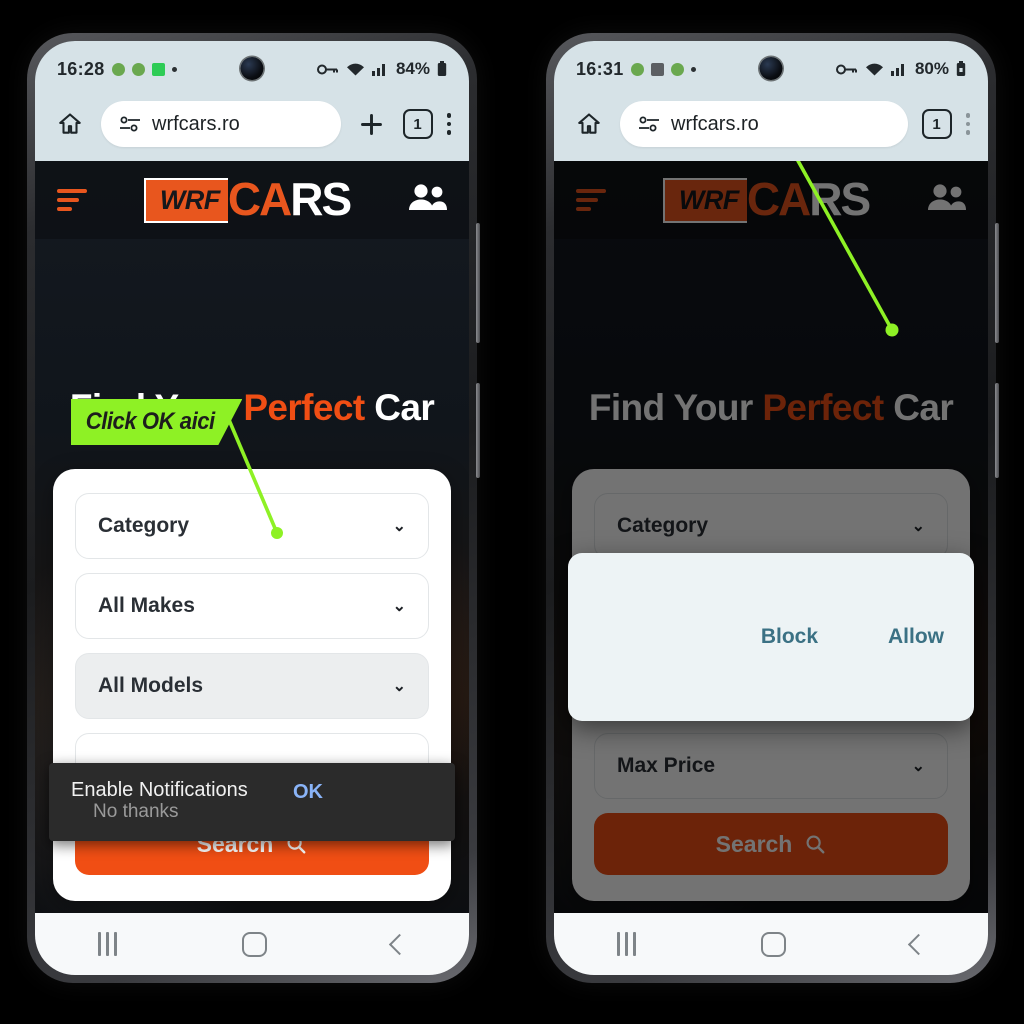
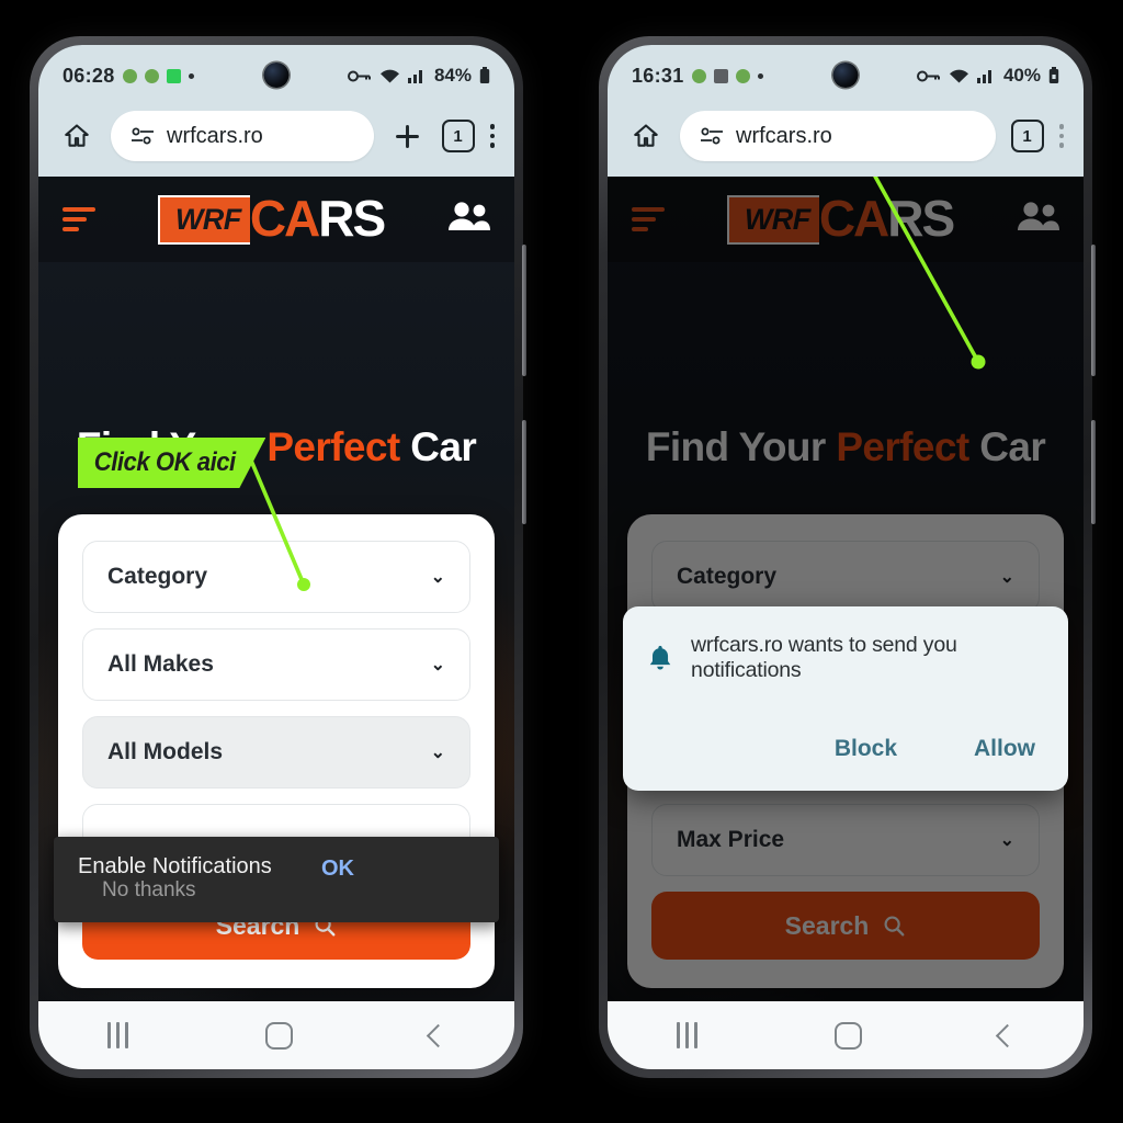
- 16:28
+ 06:28
  84%
  wrfcars.ro
  1
  WRF
  CARS
  Category
  ⌄
  All Makes
  ⌄
  All Models
  ⌄
  Search
  Click OK aici
  Enable Notifications
  No thanks
  OK
  16:31
- 80%
+ 40%
  wrfcars.ro
  1
  WRF
  CARS
  Find Your Perfect Car
  Category
  ⌄
  Max Price
  ⌄
  Search
+ wrfcars.ro wants to send you notifications
  Block
  Allow
